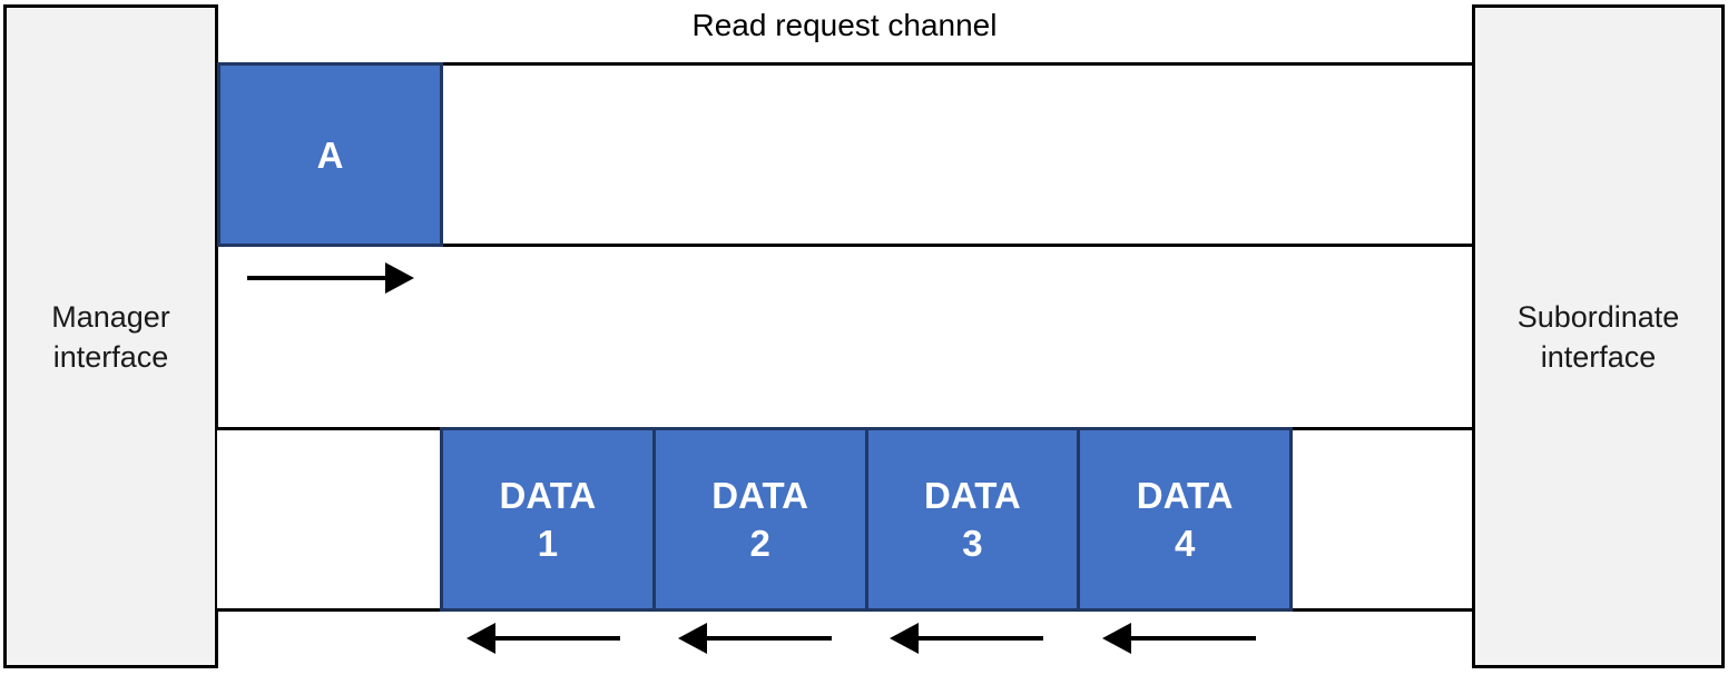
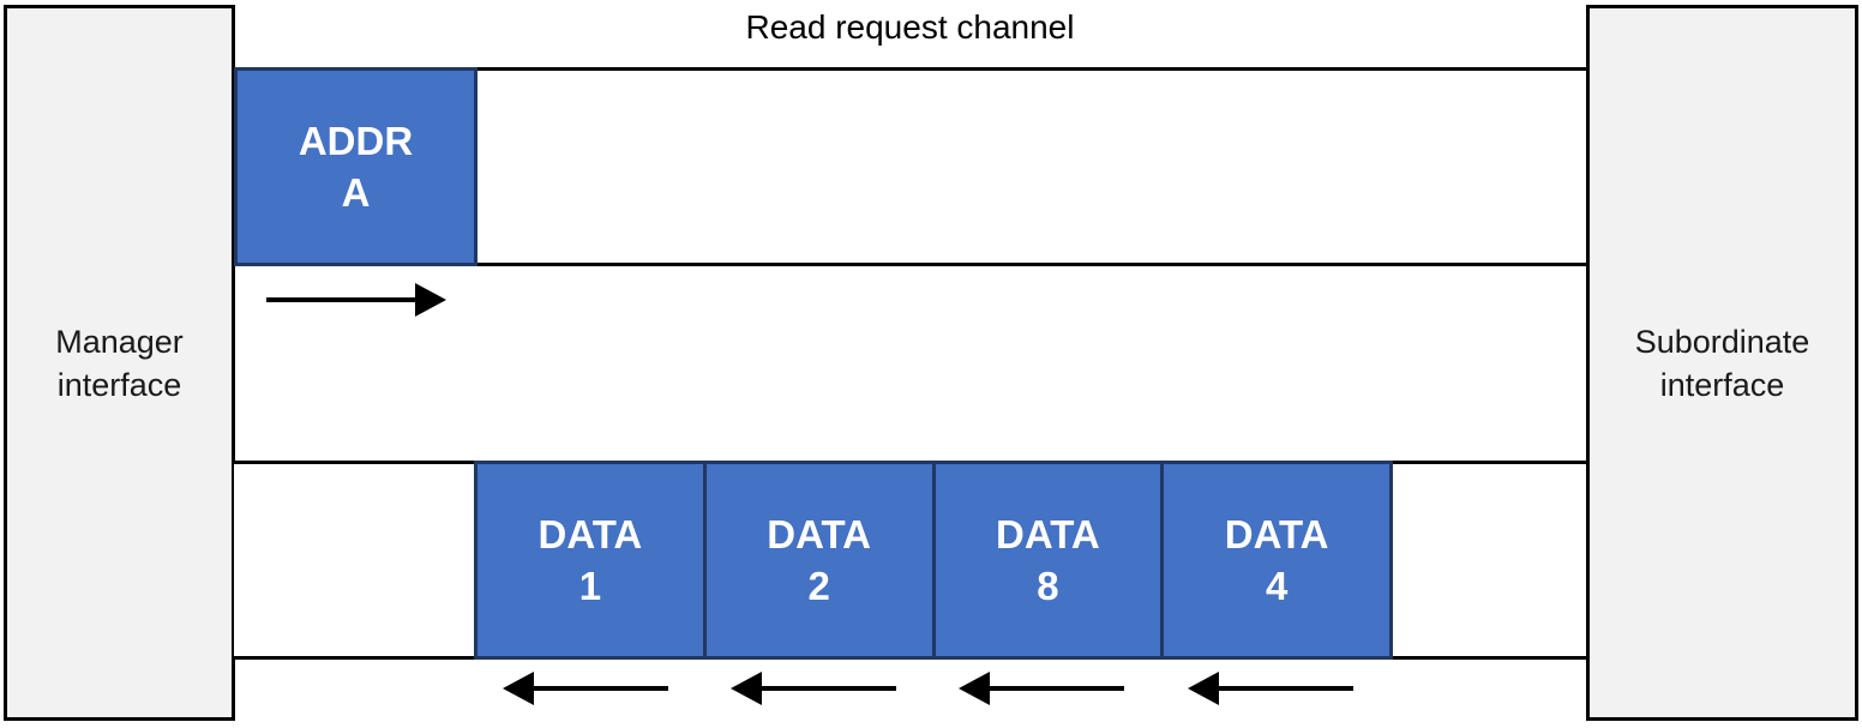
  Manager
  interface
  Subordinate
  interface
  Read request channel
+ ADDR
  A
  DATA
  1
  DATA
  2
  DATA
- 3
+ 8
  DATA
  4
